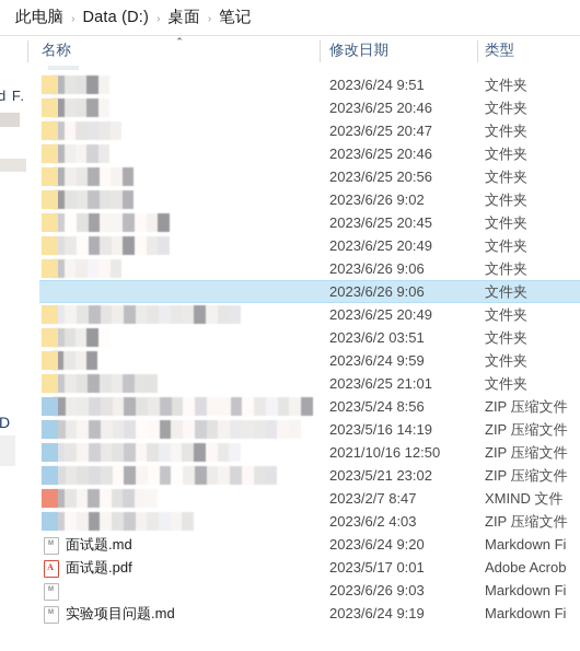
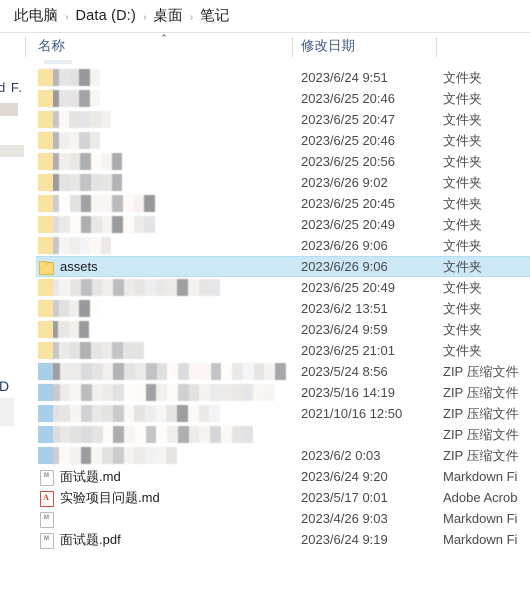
  此电脑
  ›
  Data (D:)
  ›
  桌面
  ›
  笔记
  名称
  修改日期
- 类型
  ⌃
  d F.
  D
  2023/6/24 9:51
  文件夹
  2023/6/25 20:46
  文件夹
  2023/6/25 20:47
  文件夹
  2023/6/25 20:46
  文件夹
  2023/6/25 20:56
  文件夹
  2023/6/26 9:02
  文件夹
  2023/6/25 20:45
  文件夹
  2023/6/25 20:49
  文件夹
  2023/6/26 9:06
  文件夹
+ assets
  2023/6/26 9:06
  文件夹
  2023/6/25 20:49
  文件夹
- 2023/6/2 03:51
+ 2023/6/2 13:51
  文件夹
  2023/6/24 9:59
  文件夹
  2023/6/25 21:01
  文件夹
  2023/5/24 8:56
  ZIP 压缩文件
  2023/5/16 14:19
  ZIP 压缩文件
  2021/10/16 12:50
  ZIP 压缩文件
- 2023/5/21 23:02
  ZIP 压缩文件
- 2023/2/7 8:47
- XMIND 文件
- 2023/6/2 4:03
+ 2023/6/2 0:03
  ZIP 压缩文件
  面试题.md
  2023/6/24 9:20
  Markdown Fi
- 面试题.pdf
+ 实验项目问题.md
  2023/5/17 0:01
  Adobe Acrob
- 2023/6/26 9:03
+ 2023/4/26 9:03
  Markdown Fi
- 实验项目问题.md
+ 面试题.pdf
  2023/6/24 9:19
  Markdown Fi
